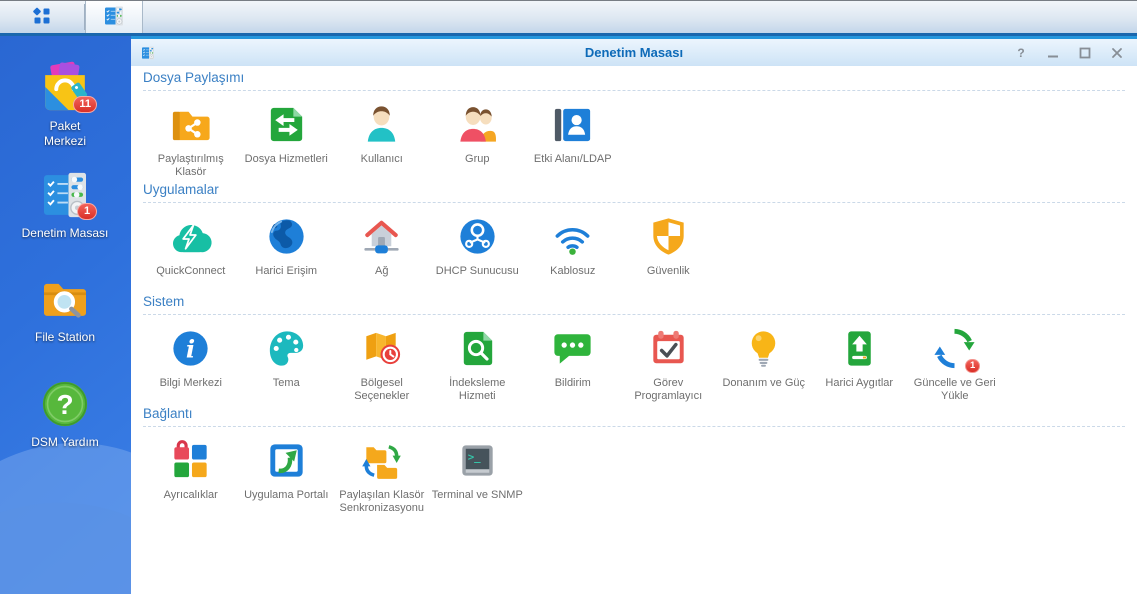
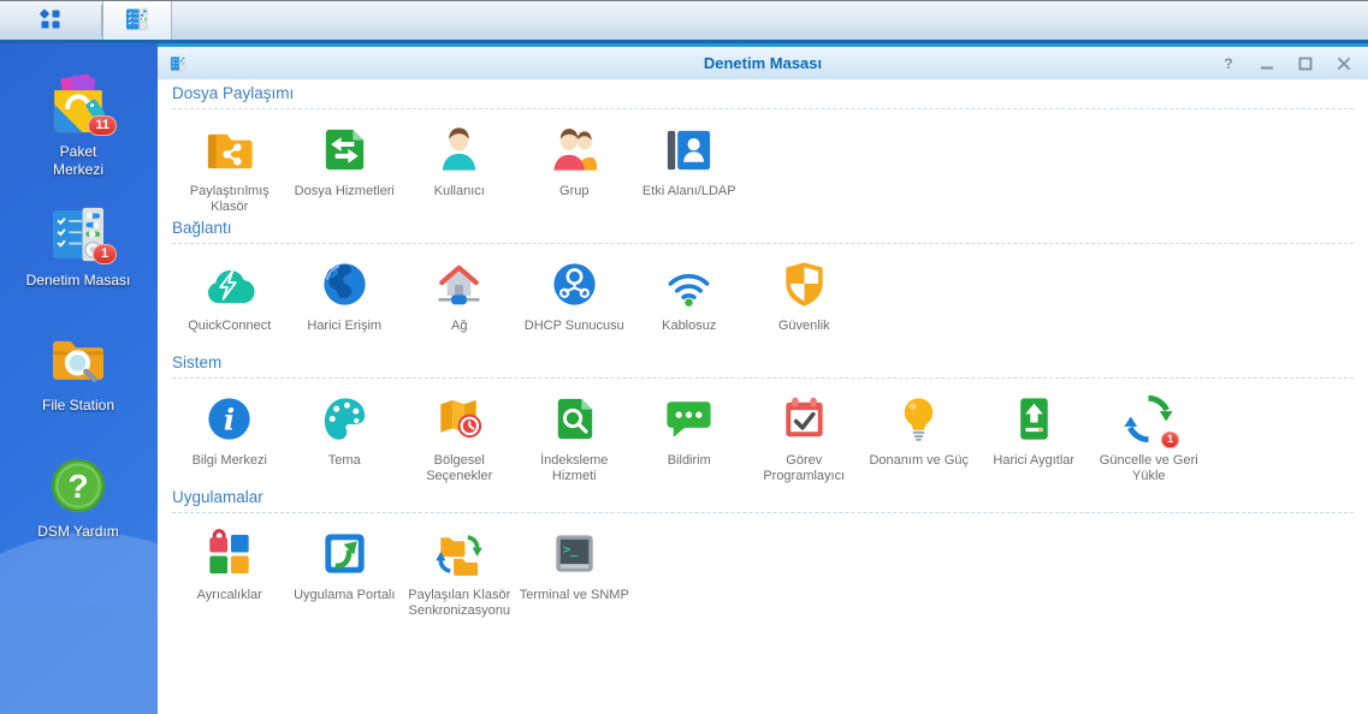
  11
  Paket
  Merkezi
  1
  Denetim Masası
  File Station
  ?
  DSM Yardım
  Denetim Masası
  ?
  Dosya Paylaşımı
  Paylaştırılmış Klasör
  Dosya Hizmetleri
  Kullanıcı
  Grup
  Etki Alanı/LDAP
- Uygulamalar
+ Bağlantı
  QuickConnect
  Harici Erişim
  Ağ
  DHCP Sunucusu
  Kablosuz
  Güvenlik
  Sistem
  i
  Bilgi Merkezi
  Tema
  Bölgesel Seçenekler
  İndeksleme Hizmeti
  Bildirim
  Görev Programlayıcı
  Donanım ve Güç
  Harici Aygıtlar
  1
  Güncelle ve Geri Yükle
- Bağlantı
+ Uygulamalar
  Ayrıcalıklar
  Uygulama Portalı
  Paylaşılan Klasör Senkronizasyonu
  >_
  Terminal ve SNMP
